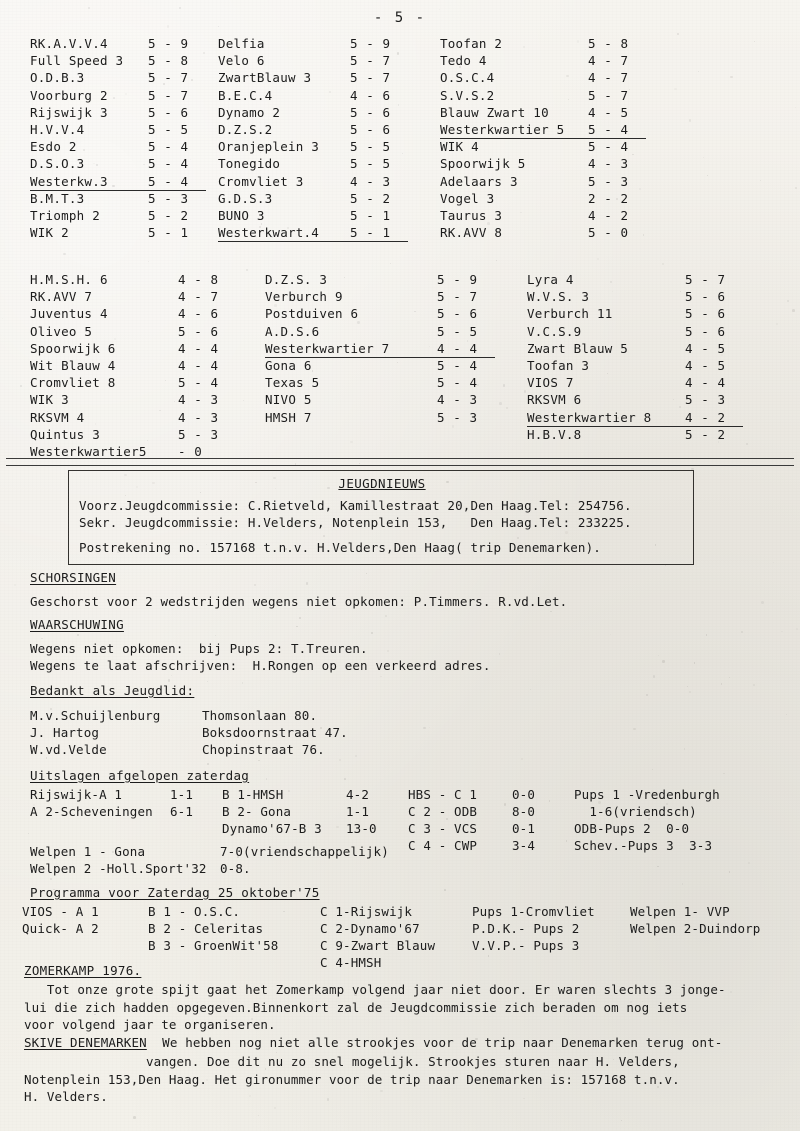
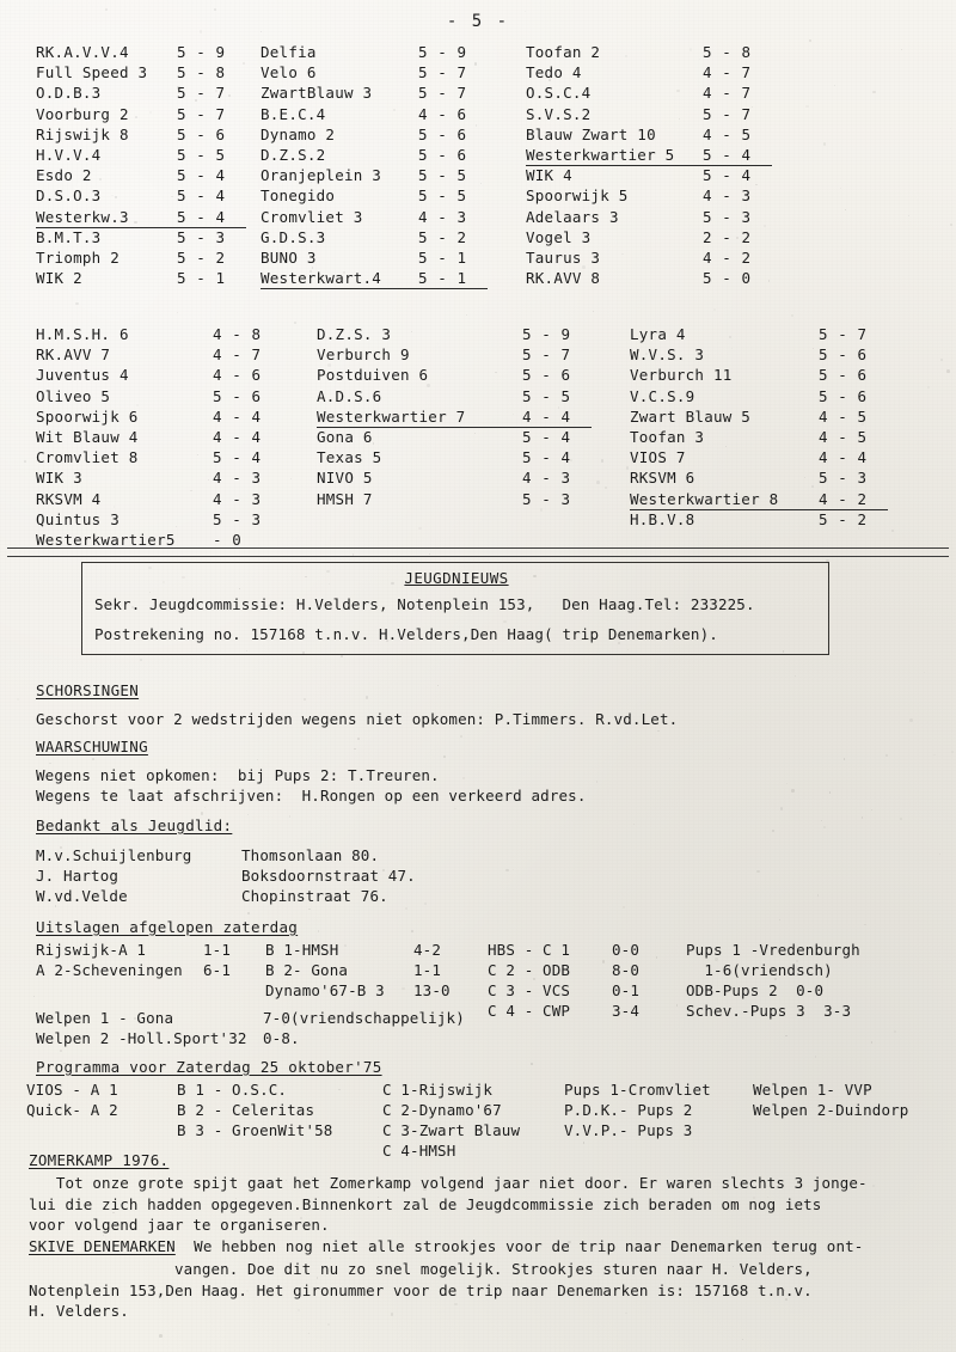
  - 5 -
  RK.A.V.V.4
  5 - 9
  Full Speed 3
  5 - 8
  O.D.B.3
  5 - 7
  Voorburg 2
  5 - 7
- Rijswijk 3
+ Rijswijk 8
  5 - 6
  H.V.V.4
  5 - 5
  Esdo 2
  5 - 4
  D.S.O.3
  5 - 4
  Westerkw.3
  5 - 4
  B.M.T.3
  5 - 3
  Triomph 2
  5 - 2
  WIK 2
  5 - 1
  Delfia
  5 - 9
  Velo 6
  5 - 7
  ZwartBlauw 3
  5 - 7
  B.E.C.4
  4 - 6
  Dynamo 2
  5 - 6
  D.Z.S.2
  5 - 6
  Oranjeplein 3
  5 - 5
  Tonegido
  5 - 5
  Cromvliet 3
  4 - 3
  G.D.S.3
  5 - 2
  BUNO 3
  5 - 1
  Westerkwart.4
  5 - 1
  Toofan 2
  5 - 8
  Tedo 4
  4 - 7
  O.S.C.4
  4 - 7
  S.V.S.2
  5 - 7
  Blauw Zwart 10
  4 - 5
  Westerkwartier 5
  5 - 4
  WIK 4
  5 - 4
  Spoorwijk 5
  4 - 3
  Adelaars 3
  5 - 3
  Vogel 3
  2 - 2
  Taurus 3
  4 - 2
  RK.AVV 8
  5 - 0
  H.M.S.H. 6
  4 - 8
  RK.AVV 7
  4 - 7
  Juventus 4
  4 - 6
  Oliveo 5
  5 - 6
  Spoorwijk 6
  4 - 4
  Wit Blauw 4
  4 - 4
  Cromvliet 8
  5 - 4
  WIK 3
  4 - 3
  RKSVM 4
  4 - 3
  Quintus 3
  5 - 3
  Westerkwartier5
  - 0
  D.Z.S. 3
  5 - 9
  Verburch 9
  5 - 7
  Postduiven 6
  5 - 6
  A.D.S.6
  5 - 5
  Westerkwartier 7
  4 - 4
  Gona 6
  5 - 4
  Texas 5
  5 - 4
  NIVO 5
  4 - 3
  HMSH 7
  5 - 3
  Lyra 4
  5 - 7
  W.V.S. 3
  5 - 6
  Verburch 11
  5 - 6
  V.C.S.9
  5 - 6
  Zwart Blauw 5
  4 - 5
  Toofan 3
  4 - 5
  VIOS 7
  4 - 4
  RKSVM 6
  5 - 3
  Westerkwartier 8
  4 - 2
  H.B.V.8
  5 - 2
  JEUGDNIEUWS
- Voorz.Jeugdcommissie: C.Rietveld, Kamillestraat 20,Den Haag.Tel: 254756.
  Sekr. Jeugdcommissie: H.Velders, Notenplein 153, Den Haag.Tel: 233225.
  Postrekening no. 157168 t.n.v. H.Velders,Den Haag( trip Denemarken).
  SCHORSINGEN
  Geschorst voor 2 wedstrijden wegens niet opkomen: P.Timmers. R.vd.Let.
  WAARSCHUWING
  Wegens niet opkomen: bij Pups 2: T.Treuren.
  Wegens te laat afschrijven: H.Rongen op een verkeerd adres.
  Bedankt als Jeugdlid:
  M.v.Schuijlenburg
  Thomsonlaan 80.
  J. Hartog
  Boksdoornstraat 47.
  W.vd.Velde
  Chopinstraat 76.
  Uitslagen afgelopen zaterdag
  Rijswijk-A 1
  1-1
  B 1-HMSH
  4-2
  HBS - C 1
  0-0
  Pups 1 -Vredenburgh
  A 2-Scheveningen
  6-1
  B 2- Gona
  1-1
  C 2 - ODB
  8-0
  1-6(vriendsch)
  Dynamo'67-B 3
  13-0
  C 3 - VCS
  0-1
  ODB-Pups 2 0-0
  C 4 - CWP
  3-4
  Schev.-Pups 3 3-3
  Welpen 1 - Gona
  7-0(vriendschappelijk)
  Welpen 2 -Holl.Sport'32
  0-8.
  Programma voor Zaterdag 25 oktober'75
  VIOS - A 1
  B 1 - O.S.C.
  C 1-Rijswijk
  Pups 1-Cromvliet
  Welpen 1- VVP
  Quick- A 2
  B 2 - Celeritas
  C 2-Dynamo'67
  P.D.K.- Pups 2
  Welpen 2-Duindorp
  B 3 - GroenWit'58
- C 9-Zwart Blauw
+ C 3-Zwart Blauw
  V.V.P.- Pups 3
  C 4-HMSH
  ZOMERKAMP 1976.
  Tot onze grote spijt gaat het Zomerkamp volgend jaar niet door. Er waren slechts 3 jonge-
  lui die zich hadden opgegeven.Binnenkort zal de Jeugdcommissie zich beraden om nog iets
  voor volgend jaar te organiseren.
  SKIVE DENEMARKEN We hebben nog niet alle strookjes voor de trip naar Denemarken terug ont-
  vangen. Doe dit nu zo snel mogelijk. Strookjes sturen naar H. Velders,
  Notenplein 153,Den Haag. Het gironummer voor de trip naar Denemarken is: 157168 t.n.v.
  H. Velders.
